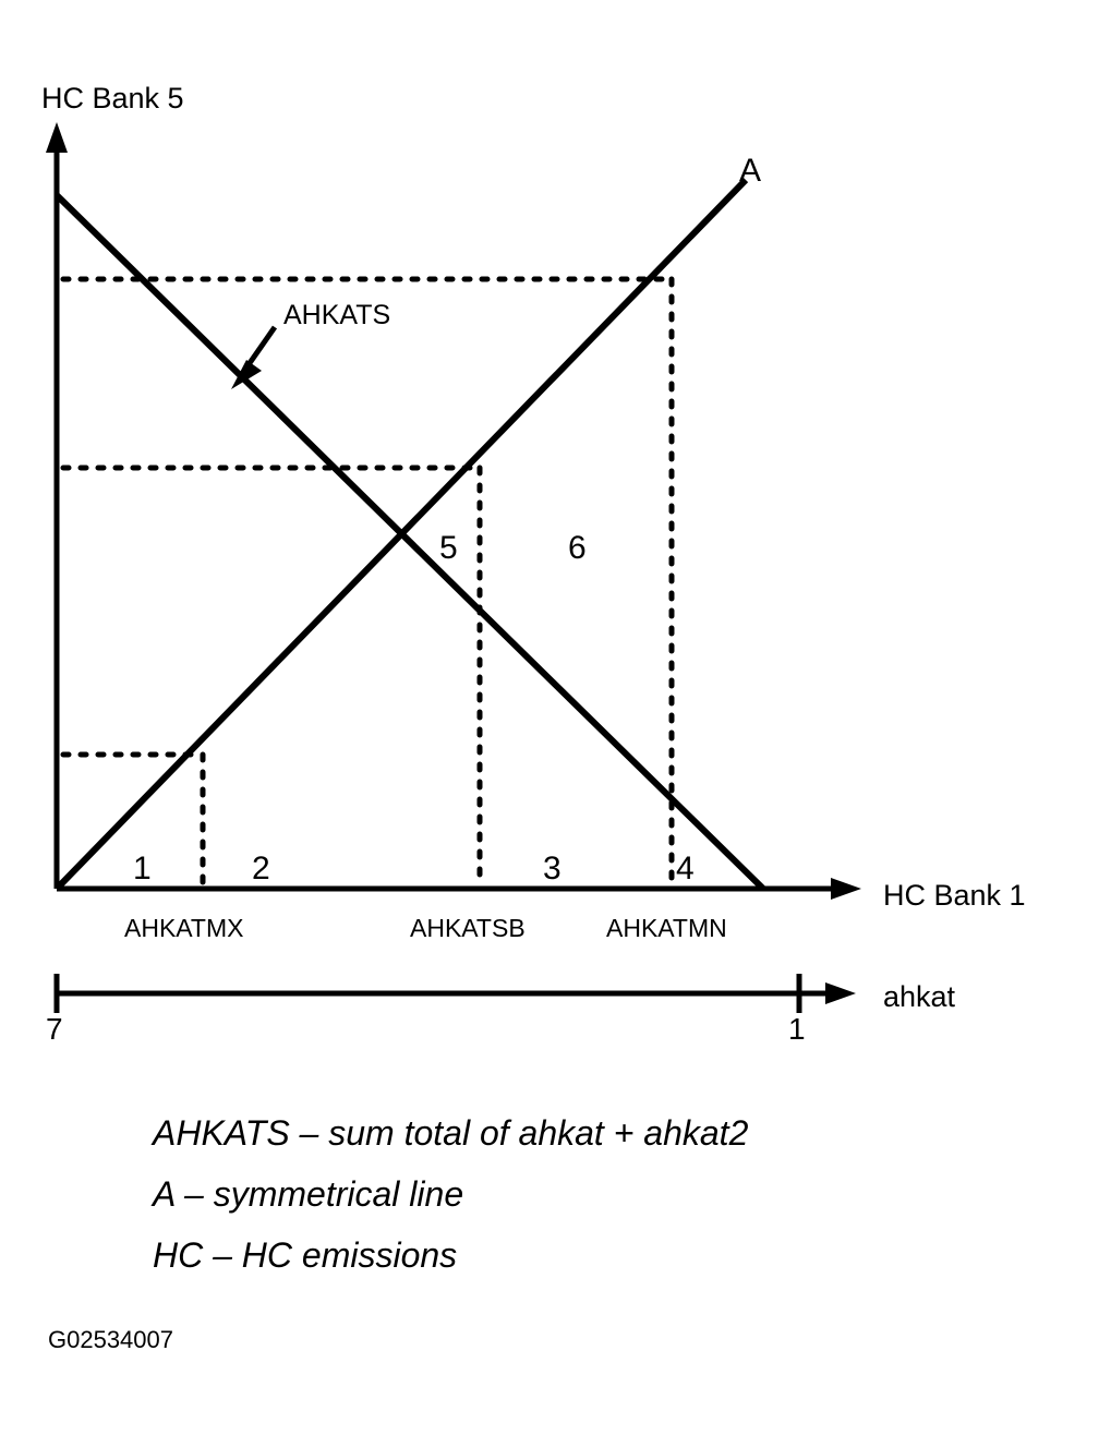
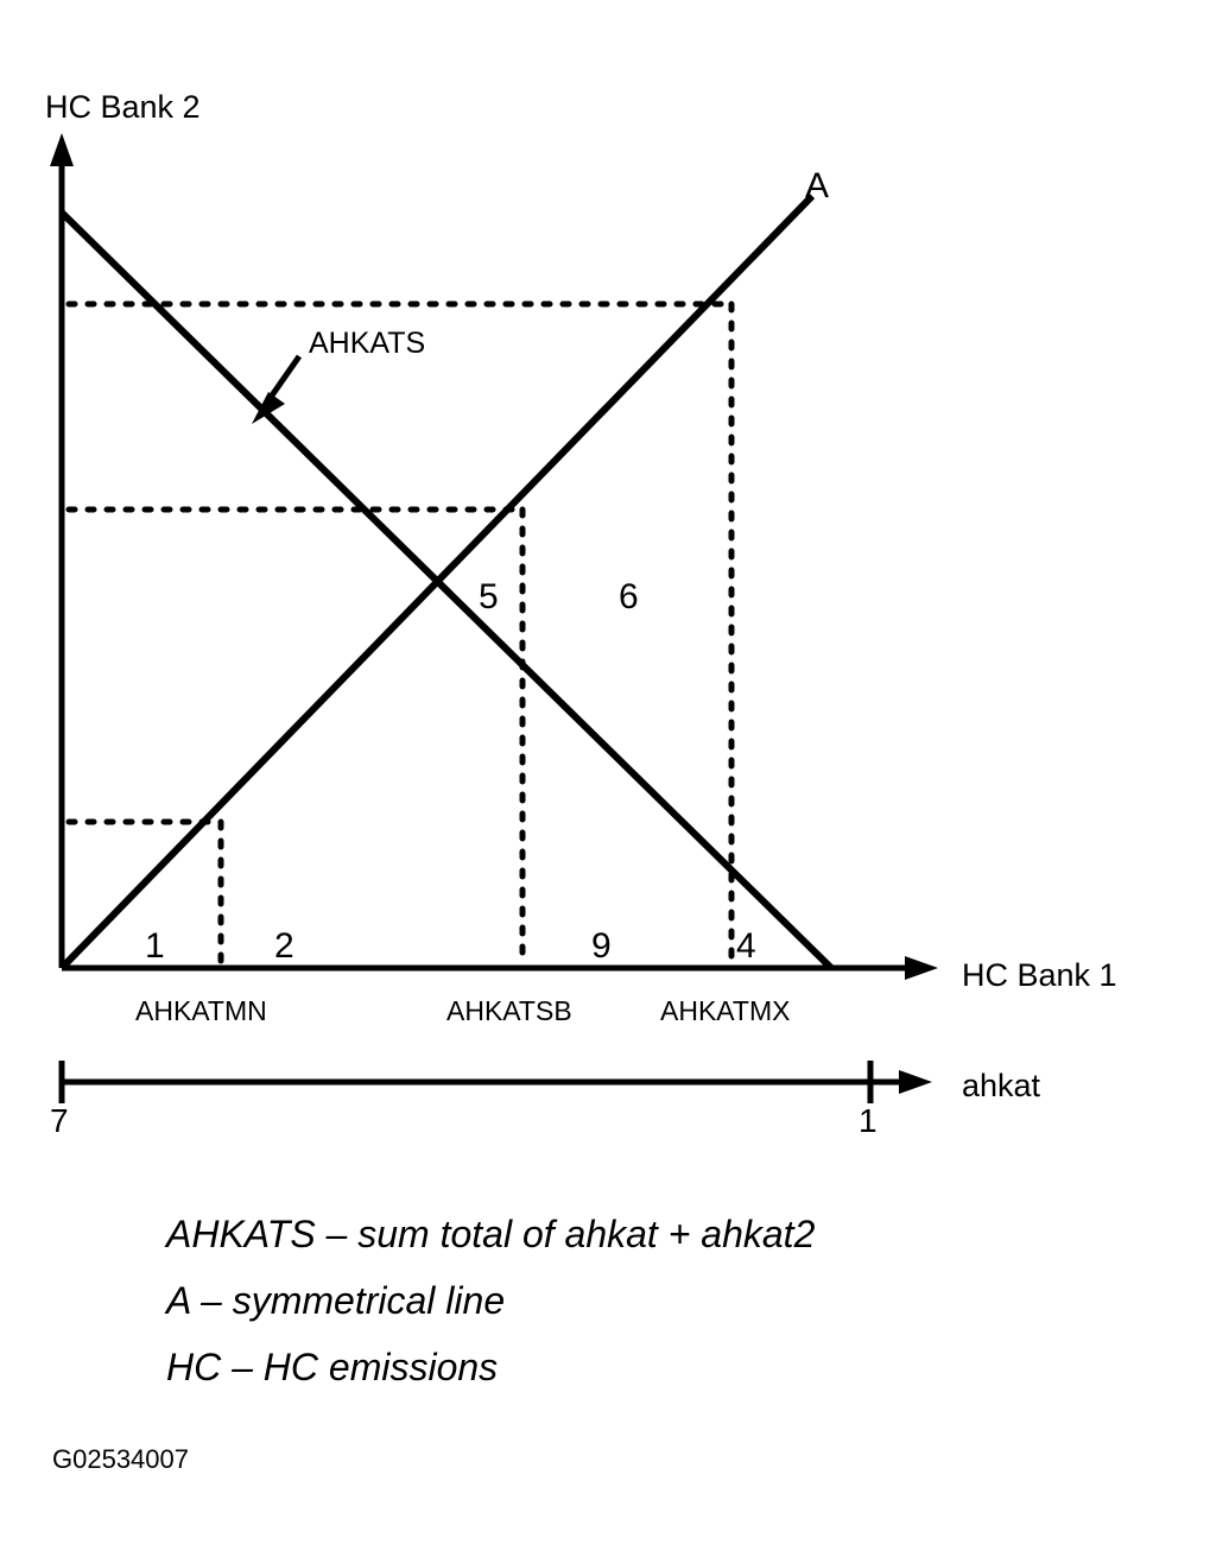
- HC Bank 5
+ HC Bank 2
  HC Bank 1
  ahkat
  AHKATS
  A
- AHKATMX
+ AHKATMN
  AHKATSB
- AHKATMN
+ AHKATMX
  1
  2
- 3
+ 9
  4
  5
  6
  7
  1
  AHKATS – sum total of ahkat + ahkat2
  A – symmetrical line
  HC – HC emissions
  G02534007
